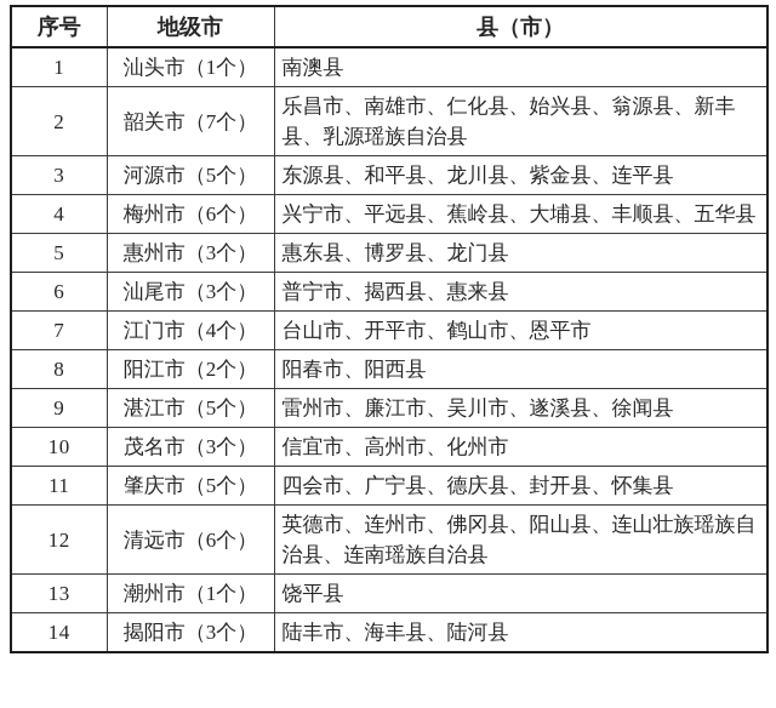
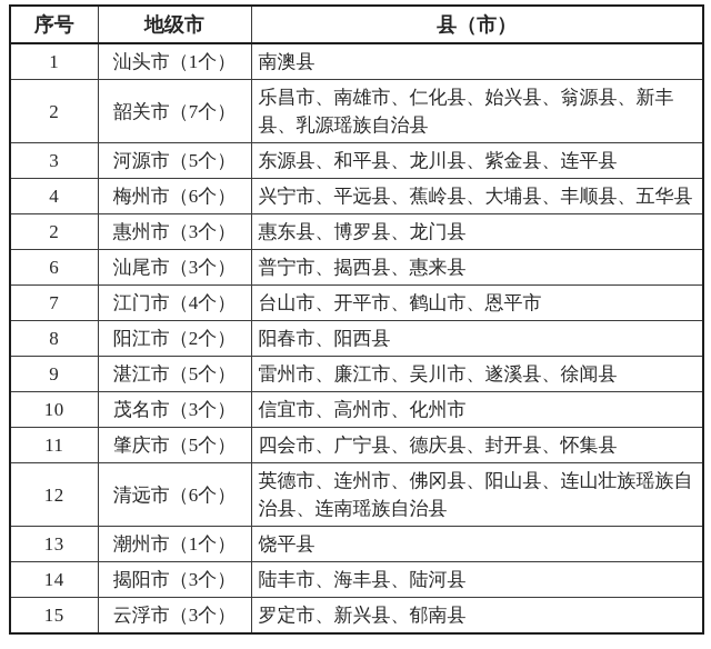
  序号	地级市	县（市）
  1	汕头市（1个）	南澳县
  2	韶关市（7个）	乐昌市、南雄市、仁化县、始兴县、翁源县、新丰县、乳源瑶族自治县
  3	河源市（5个）	东源县、和平县、龙川县、紫金县、连平县
  4	梅州市（6个）	兴宁市、平远县、蕉岭县、大埔县、丰顺县、五华县
- 5	惠州市（3个）	惠东县、博罗县、龙门县
+ 2	惠州市（3个）	惠东县、博罗县、龙门县
  6	汕尾市（3个）	普宁市、揭西县、惠来县
  7	江门市（4个）	台山市、开平市、鹤山市、恩平市
  8	阳江市（2个）	阳春市、阳西县
  9	湛江市（5个）	雷州市、廉江市、吴川市、遂溪县、徐闻县
  10	茂名市（3个）	信宜市、高州市、化州市
  11	肇庆市（5个）	四会市、广宁县、德庆县、封开县、怀集县
  12	清远市（6个）	英德市、连州市、佛冈县、阳山县、连山壮族瑶族自治县、连南瑶族自治县
  13	潮州市（1个）	饶平县
  14	揭阳市（3个）	陆丰市、海丰县、陆河县
+ 15	云浮市（3个）	罗定市、新兴县、郁南县
